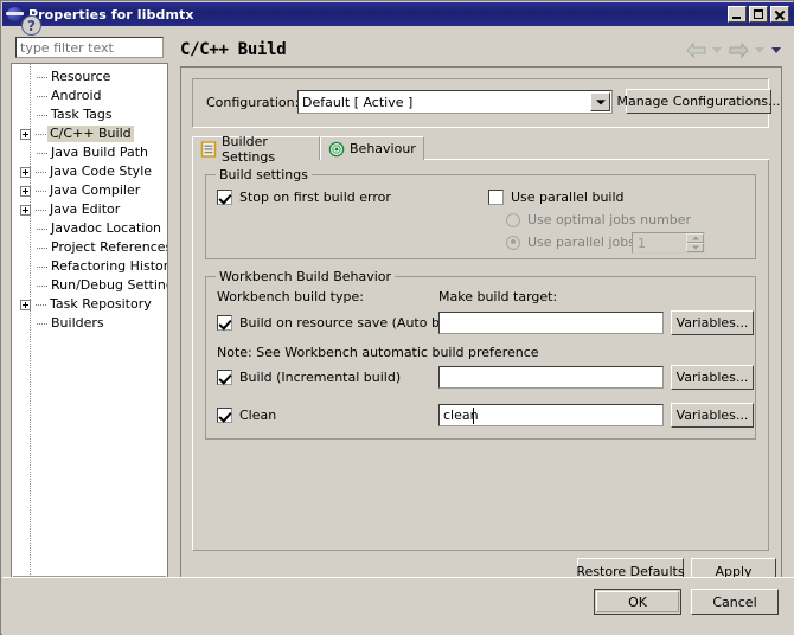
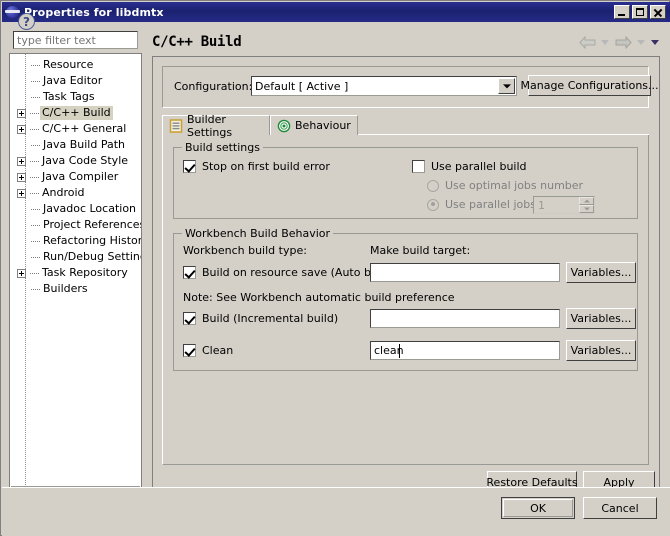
  Properties for libdmtx
  type filter text
  Resource
- Android
+ Java Editor
  Task Tags
  C/C++ Build
+ C/C++ General
  Java Build Path
  Java Code Style
  Java Compiler
- Java Editor
+ Android
  Javadoc Location
  Project Reference
  Refactoring Histor
  Run/Debug Settin
  Task Repository
  Builders
  C/C++ Build
  Configuration
  Default [ Active ]
  Manage Configurations...
  Builder Settings
  Behaviour
  Build settings
  Stop on first build error
  Use parallel build
  Use optimal jobs number
  Use parallel job
  1
  Workbench Build Behavior
  Workbench build type:
  Make build target:
  Build on resource save (Auto b
  Variables...
  Note: See Workbench automatic build preference
  Build (Incremental build)
  Variables...
  Clean
  clean
  Variables...
  Restore Defaults
  Apply
  ?
  OK
  Cancel
